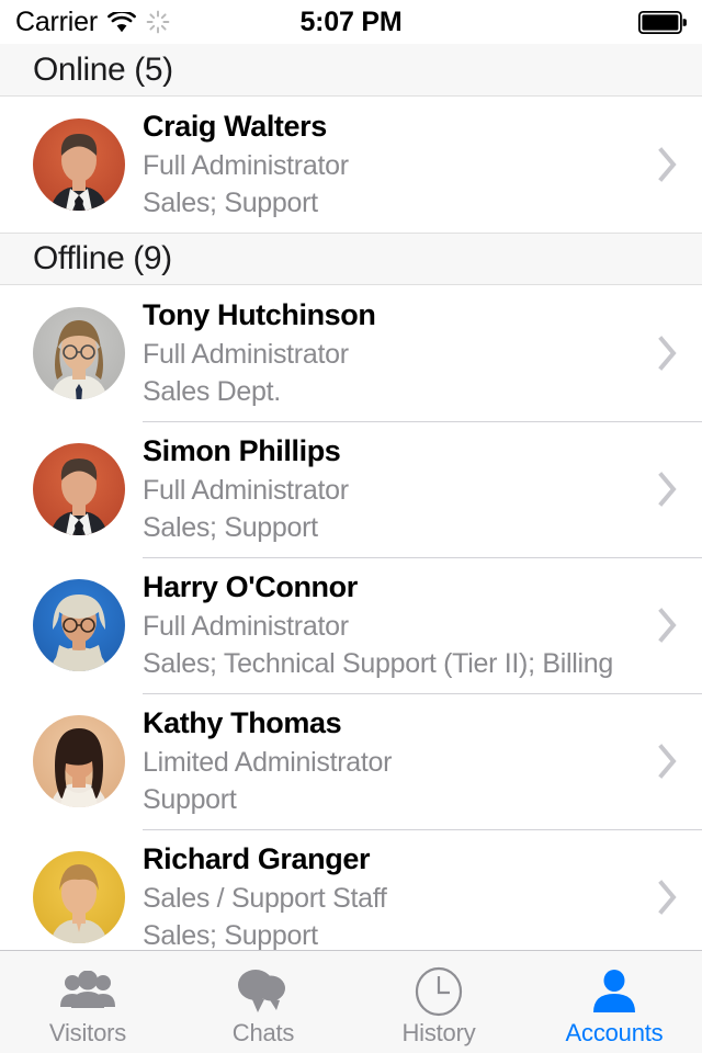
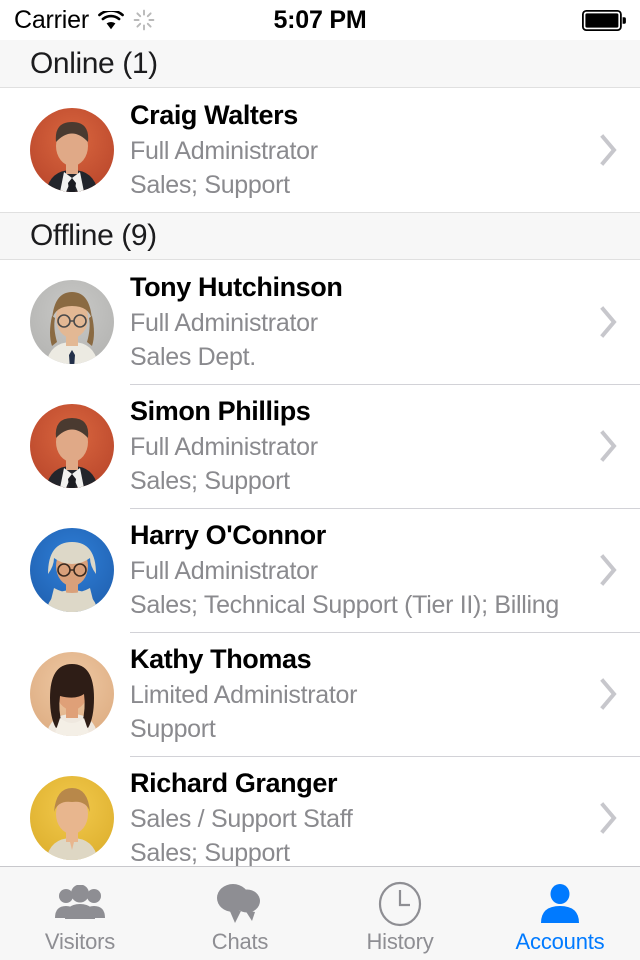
  Carrier
  5:07 PM
- Online (5)
+ Online (1)
  Craig Walters
  Full Administrator
  Sales; Support
  Offline (9)
  Tony Hutchinson
  Full Administrator
  Sales Dept.
  Simon Phillips
  Full Administrator
  Sales; Support
  Harry O'Connor
  Full Administrator
  Sales; Technical Support (Tier II); Billing
  Kathy Thomas
  Limited Administrator
  Support
  Richard Granger
  Sales / Support Staff
  Sales; Support
  Visitors
  Chats
  History
  Accounts
